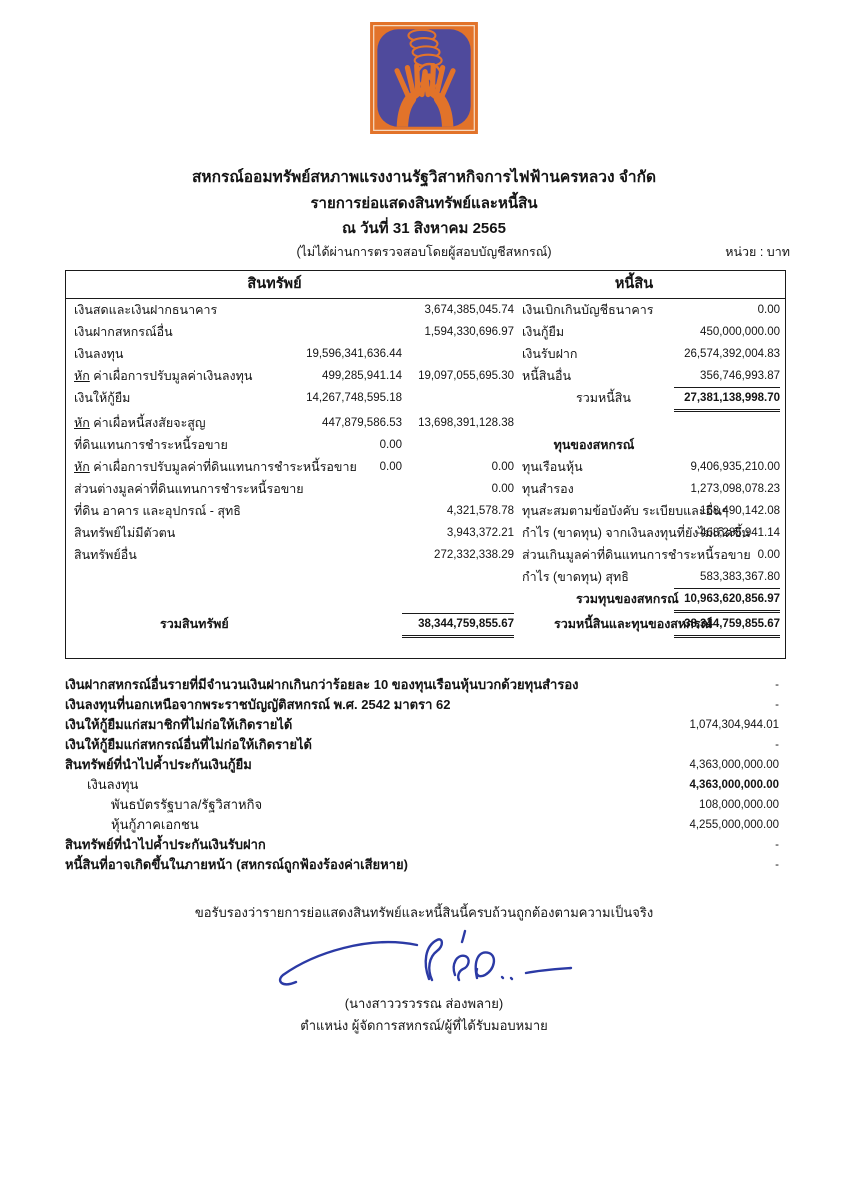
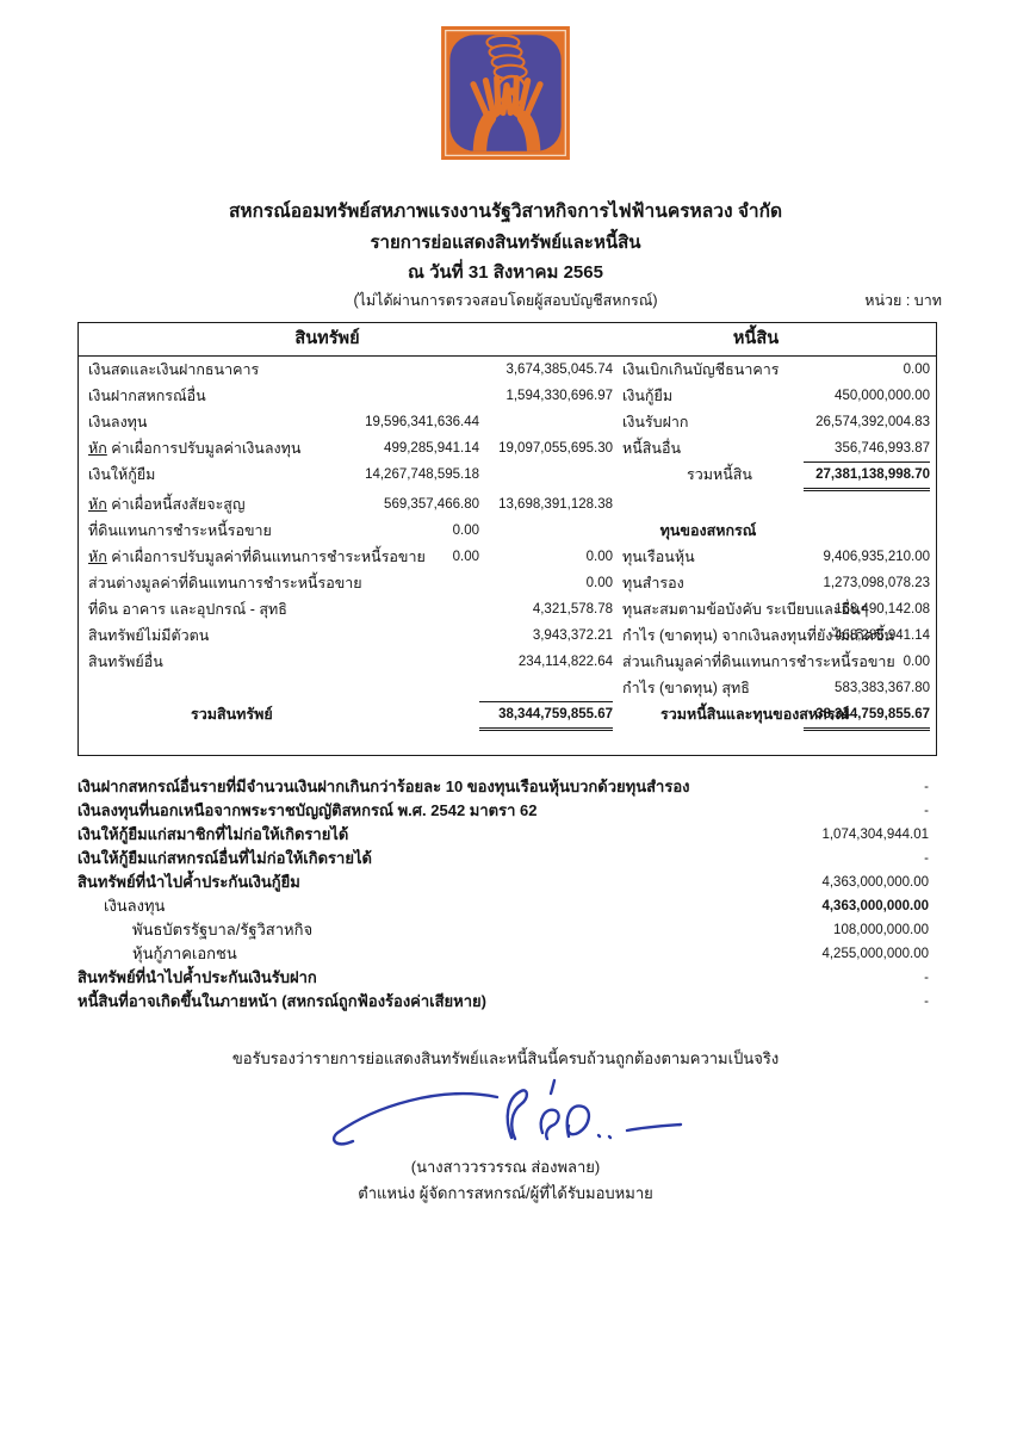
  สหกรณ์ออมทรัพย์สหภาพแรงงานรัฐวิสาหกิจการไฟฟ้านครหลวง จำกัด
  รายการย่อแสดงสินทรัพย์และหนี้สิน
  ณ วันที่ 31 สิงหาคม 2565
  (ไม่ได้ผ่านการตรวจสอบโดยผู้สอบบัญชีสหกรณ์)
  หน่วย : บาท
  สินทรัพย์
  หนี้สิน
  เงินสดและเงินฝากธนาคาร
  3,674,385,045.74
  เงินเบิกเกินบัญชีธนาคาร
  0.00
  เงินฝากสหกรณ์อื่น
  1,594,330,696.97
  เงินกู้ยืม
  450,000,000.00
  เงินลงทุน
  19,596,341,636.44
  เงินรับฝาก
  26,574,392,004.83
  หัก ค่าเผื่อการปรับมูลค่าเงินลงทุน
  499,285,941.14
  19,097,055,695.30
  หนี้สินอื่น
  356,746,993.87
  เงินให้กู้ยืม
  14,267,748,595.18
  รวมหนี้สิน
  27,381,138,998.70
  หัก ค่าเผื่อหนี้สงสัยจะสูญ
- 447,879,586.53
+ 569,357,466.80
  13,698,391,128.38
  ที่ดินแทนการชำระหนี้รอขาย
  0.00
  ทุนของสหกรณ์
  หัก ค่าเผื่อการปรับมูลค่าที่ดินแทนการชำระหนี้รอขาย
  0.00
  0.00
  ทุนเรือนหุ้น
  9,406,935,210.00
  ส่วนต่างมูลค่าที่ดินแทนการชำระหนี้รอ
  0.00
  ทุนสำรอง
  1,273,098,078.23
  ที่ดิน อาคาร และอุปกรณ์ - สุทธิ
  4,321,578.78
  ทุนสะสมตามข้อบังคับ ระเบียบ
  168,490,142.08
  สินทรัพย์ไม่มีตัวตน
  3,943,372.21
  -468,285,941.14
  สินทรัพย์อื่น
- 272,332,338.29
+ 234,114,822.64
  ส่วนเกินมูลค่าที่ดินแทนการชำ
  0.00
  กำไร (ขาดทุน) สุทธิ
  583,383,367.80
- รวมทุนของสหกรณ์
- 10,963,620,856.97
  รวมสินทรัพย์
  38,344,759,855.67
  รวมหนี้สินและทุนของสหกรณ์
  38,344,759,855.67
  เงินฝากสหกรณ์อื่นรายที่มีจำนวนเงินฝากเกินกว่าร้อยละ 10 ของทุนเรือนหุ้นบวกด้วยทุนสำรอง
  -
  เงินลงทุนที่นอกเหนือจากพระราชบัญญัติสหกรณ์ พ.ศ. 2542 มาตรา 62
  -
  เงินให้กู้ยืมแก่สมาชิกที่ไม่ก่อให้เกิดรายได้
  1,074,304,944.01
  เงินให้กู้ยืมแก่สหกรณ์อื่นที่ไม่ก่อให้เกิดรายได้
  -
  สินทรัพย์ที่นำไปค้ำประกันเงินกู้ยืม
  4,363,000,000.00
  เงินลงทุน
  4,363,000,000.00
  พันธบัตรรัฐบาล/รัฐวิสาหกิจ
  108,000,000.00
  หุ้นกู้ภาคเอกชน
  4,255,000,000.00
  สินทรัพย์ที่นำไปค้ำประกันเงินรับฝาก
  -
  หนี้สินที่อาจเกิดขึ้นในภายหน้า (สหกรณ์ถูกฟ้องร้องค่าเสียหาย)
  -
  ขอรับรองว่ารายการย่อแสดงสินทรัพย์และหนี้สินนี้ครบถ้วนถูกต้องตามความเป็นจริง
  (นางสาววรวรรณ ส่องพลาย)
  ตำแหน่ง ผู้จัดการสหกรณ์/ผู้ที่ได้รับมอบหมาย
